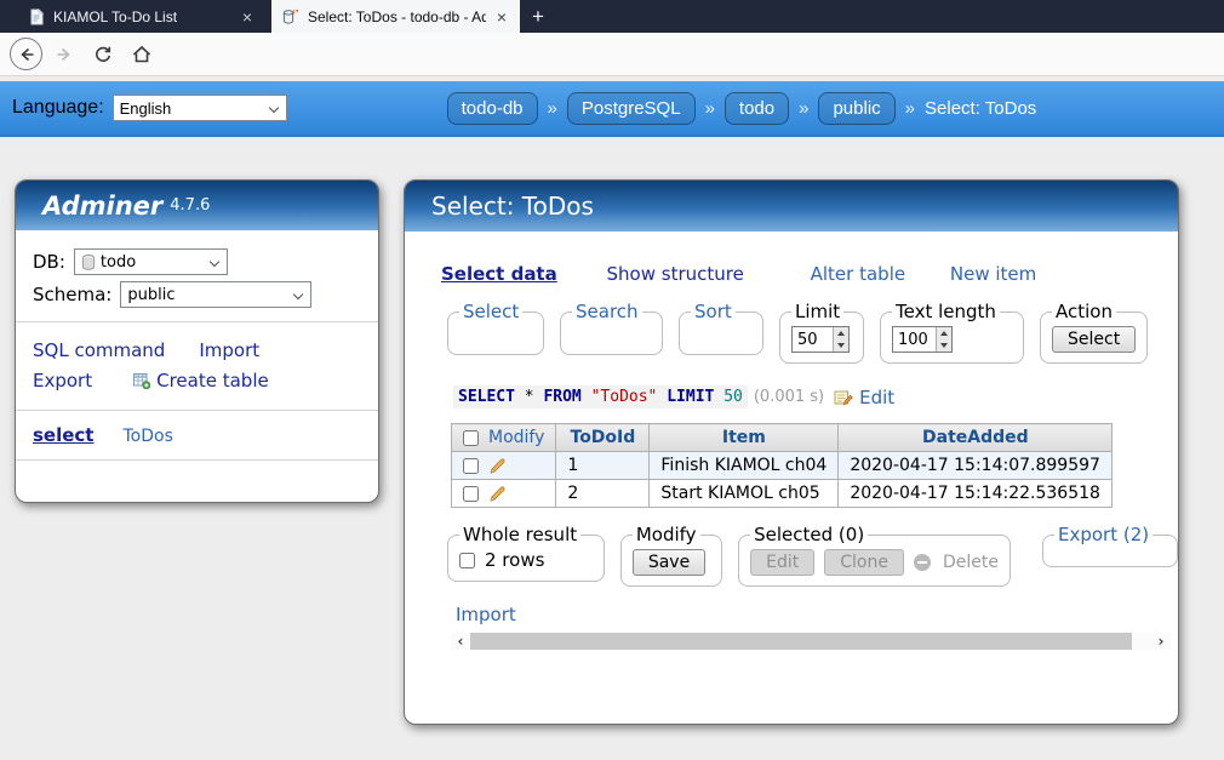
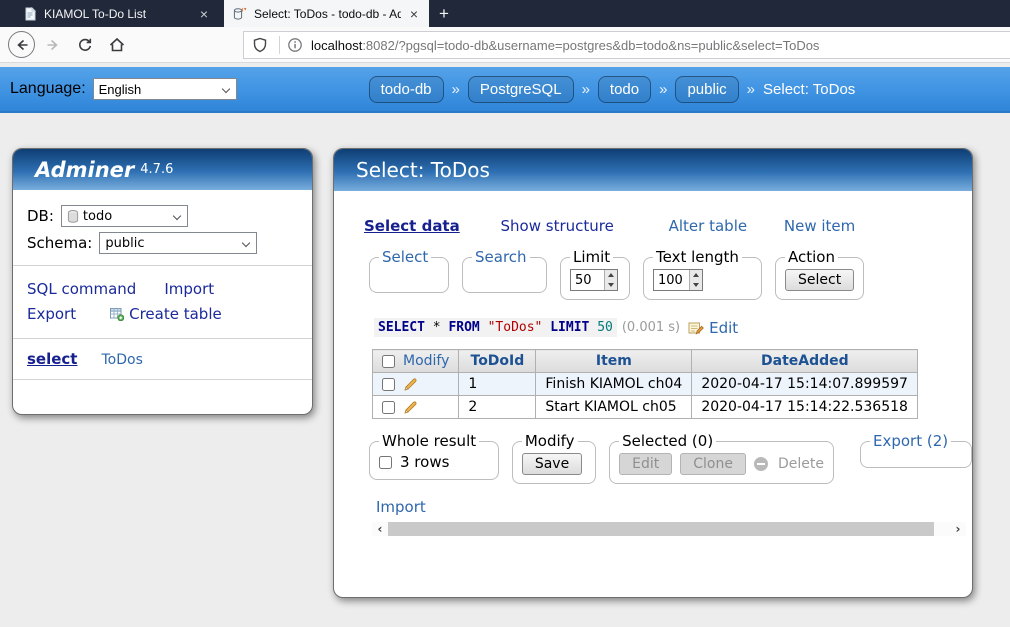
  KIAMOL To-Do List
  ×
  Select: ToDos - todo-db - Ad
  ×
  +
+ localhost:8082/?pgsql=todo-db&username=postgres&db=todo&ns=public&select=ToDos
  Language:
  English
  todo-db
  »
  PostgreSQL
  »
  todo
  »
  public
  »
  Select: ToDos
  Adminer
  4.7.6
  DB:
  todo
  Schema:
  public
  SQL command Import
  Export Create table
  select ToDos
  Select: ToDos
  Select data Show structure Alter table New item
  Select
  Search
- Sort
  Limit
  50
  Text length
  100
  Action
  Select
  SELECT * FROM "ToDos" LIMIT 50
  (0.001 s)
  Edit
  Modify	ToDoId	Item	DateAdded
  	1	Finish KIAMOL ch04	2020-04-17 15:14:07.899597
  	2	Start KIAMOL ch05	2020-04-17 15:14:22.536518
  Whole result
- 2 rows
+ 3 rows
  Modify
  Save
  Selected (0)
  Edit
  Clone
  Delete
  Export (2)
  Import
  ‹
  ›
